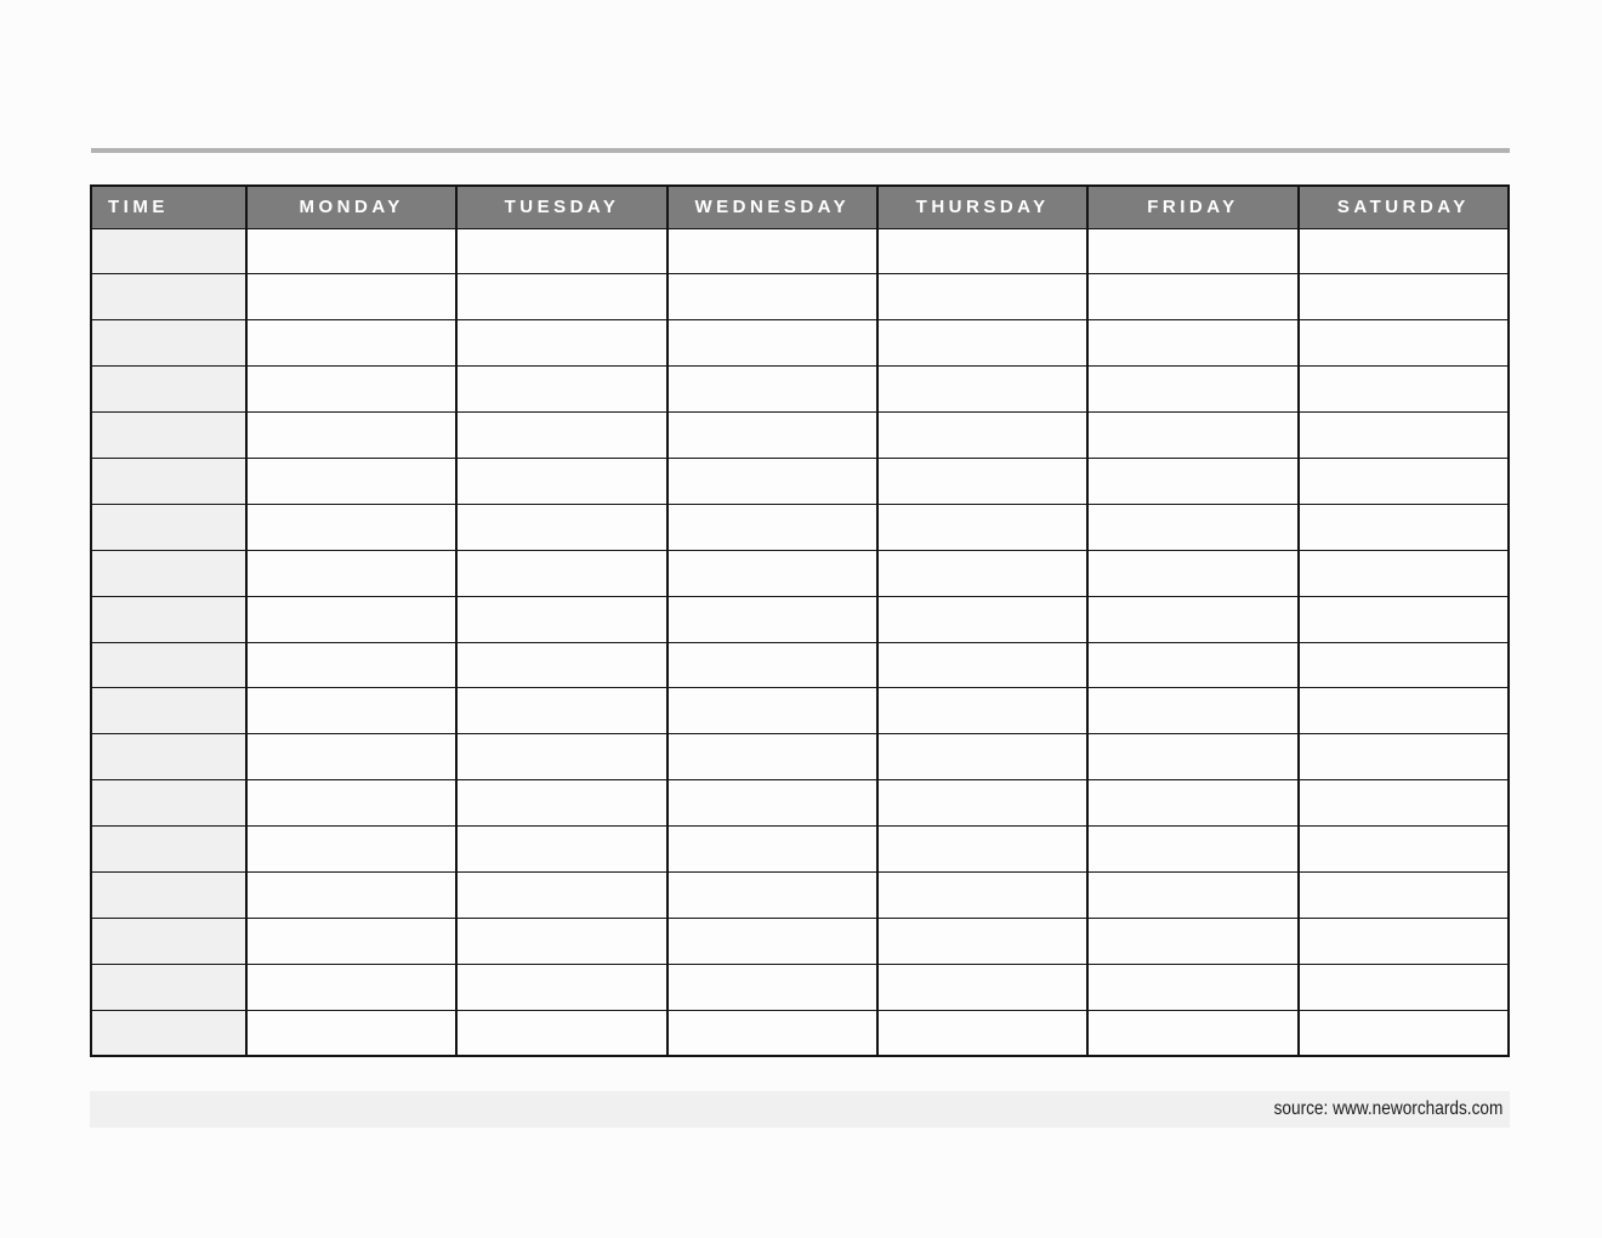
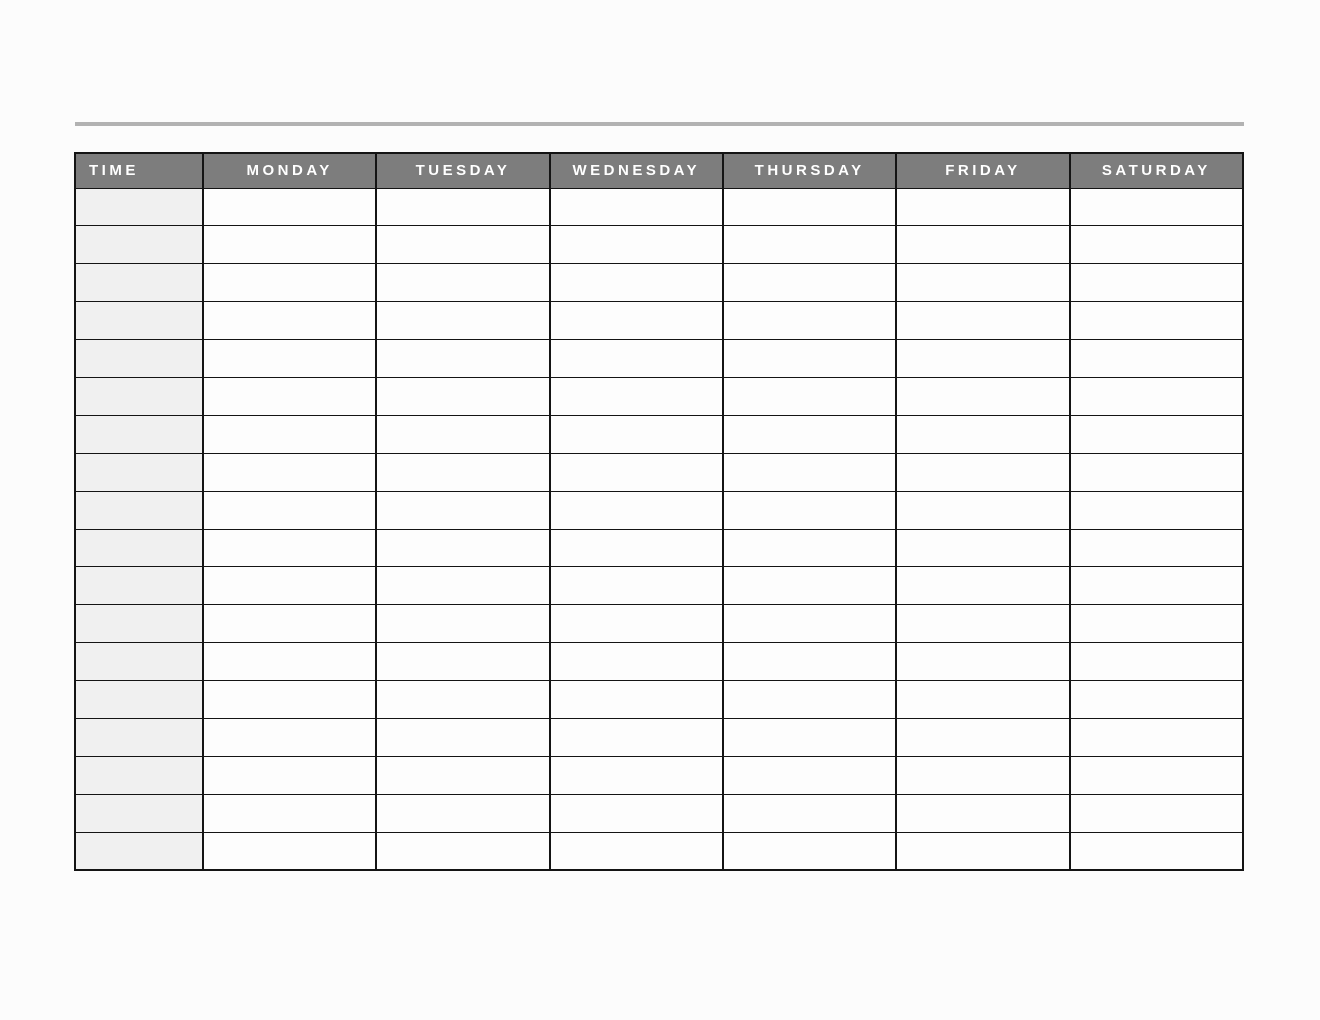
  TIME	MONDAY	TUESDAY	WEDNESDAY	THURSDAY	FRIDAY	SATURDAY
- source: www.neworchards.com
